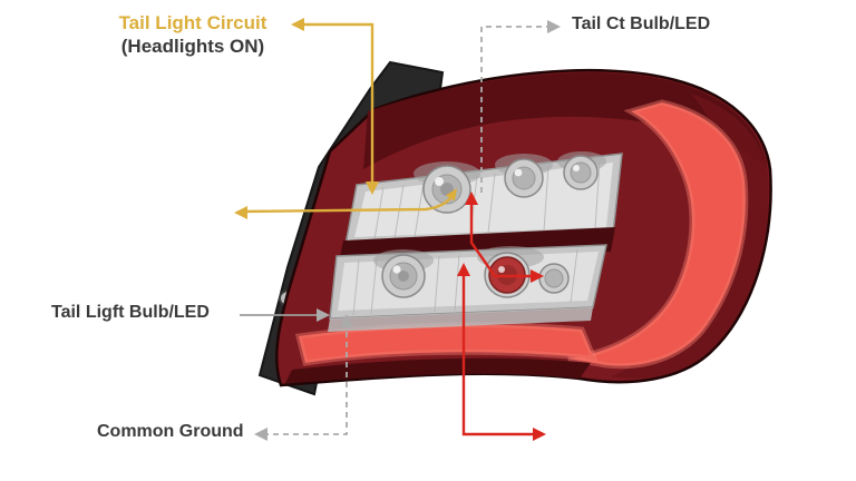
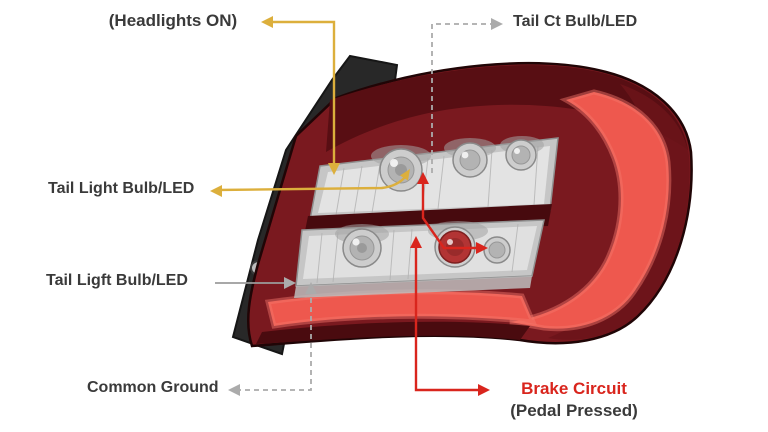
- Tail Light Circuit
  (Headlights ON)
  Tail Ct Bulb/LED
+ Tail Light Bulb/LED
  Tail Ligft Bulb/LED
  Common Ground
+ Brake Circuit
+ (Pedal Pressed)
